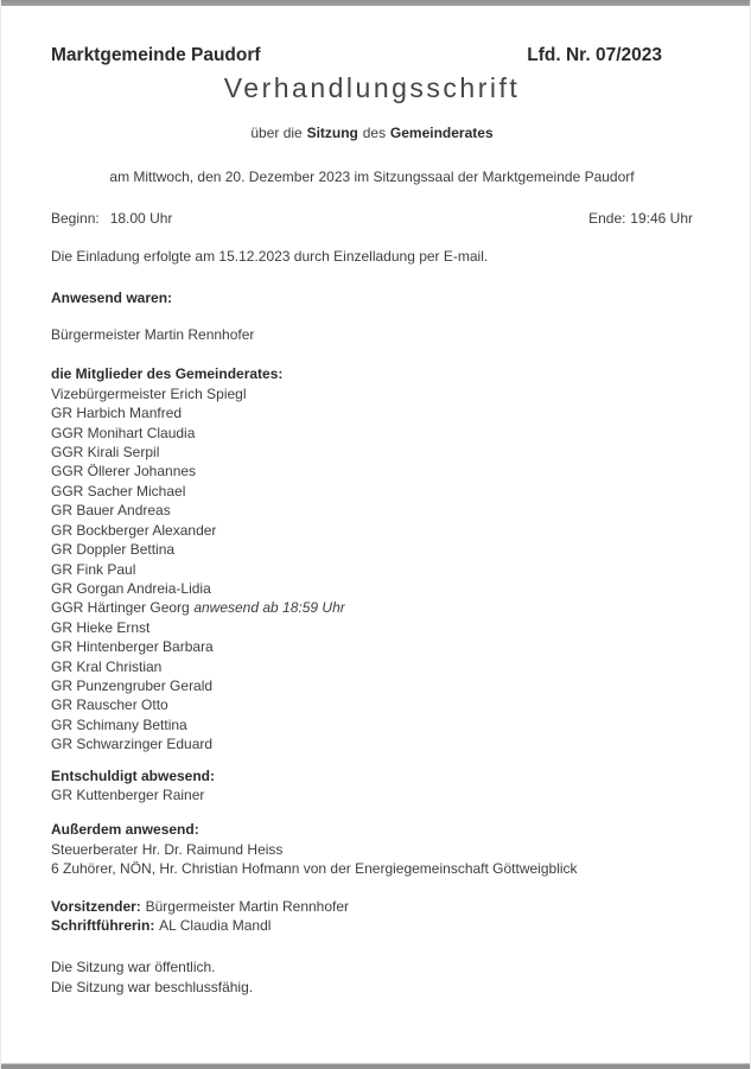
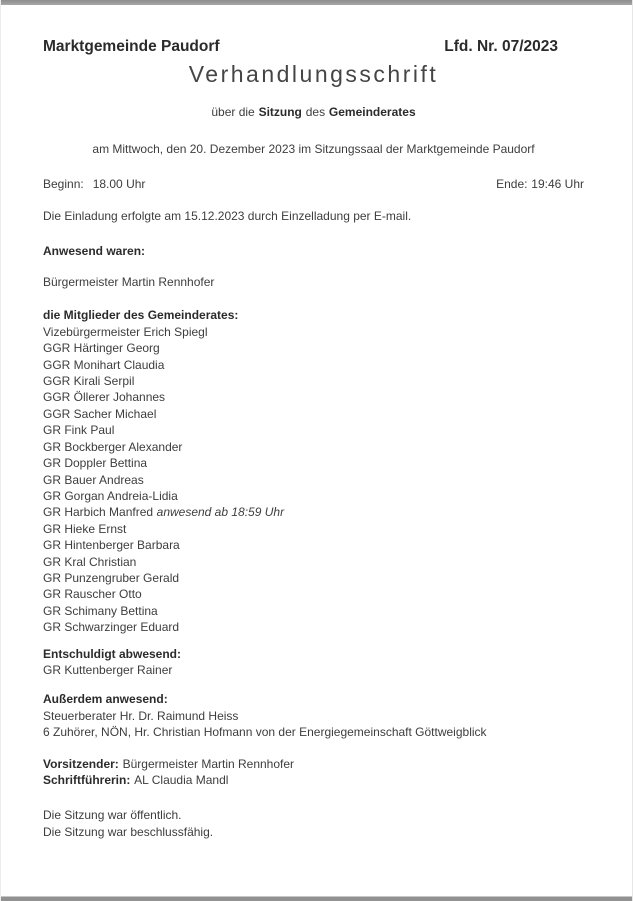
  Marktgemeinde Paudorf
  Lfd. Nr. 07/2023
  Verhandlungsschrift
  über die Sitzung des Gemeinderates
  am Mittwoch, den 20. Dezember 2023 im Sitzungssaal der Marktgemeinde Paudorf
  Beginn: 18.00 Uhr
  Ende: 19:46 Uhr
  Die Einladung erfolgte am 15.12.2023 durch Einzelladung per E-mail.
  Anwesend waren:
  Bürgermeister Martin Rennhofer
  die Mitglieder des Gemeinderates:
  Vizebürgermeister Erich Spiegl
- GR Harbich Manfred
+ GGR Härtinger Georg
  GGR Monihart Claudia
  GGR Kirali Serpil
  GGR Öllerer Johannes
  GGR Sacher Michael
- GR Bauer Andreas
+ GR Fink Paul
  GR Bockberger Alexander
  GR Doppler Bettina
- GR Fink Paul
+ GR Bauer Andreas
  GR Gorgan Andreia-Lidia
- GGR Härtinger Georg anwesend ab 18:59 Uhr
+ GR Harbich Manfred anwesend ab 18:59 Uhr
  GR Hieke Ernst
  GR Hintenberger Barbara
  GR Kral Christian
  GR Punzengruber Gerald
  GR Rauscher Otto
  GR Schimany Bettina
  GR Schwarzinger Eduard
  Entschuldigt abwesend:
  GR Kuttenberger Rainer
  Außerdem anwesend:
  Steuerberater Hr. Dr. Raimund Heiss
  6 Zuhörer, NÖN, Hr. Christian Hofmann von der Energiegemeinschaft Göttweigblick
  Vorsitzender: Bürgermeister Martin Rennhofer
  Schriftführerin: AL Claudia Mandl
  Die Sitzung war öffentlich.
  Die Sitzung war beschlussfähig.
